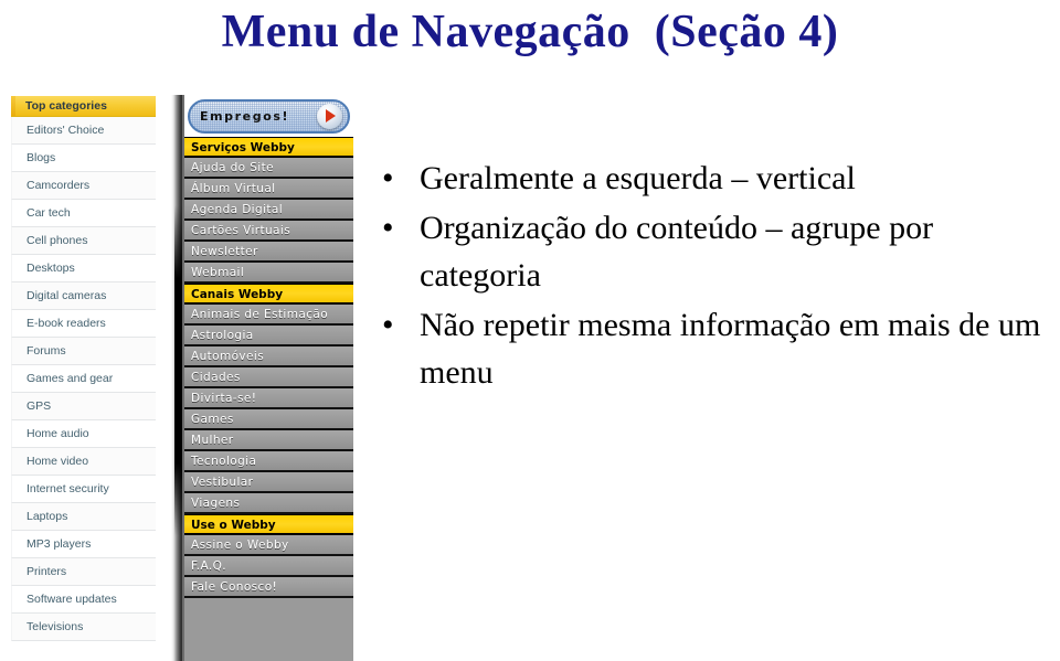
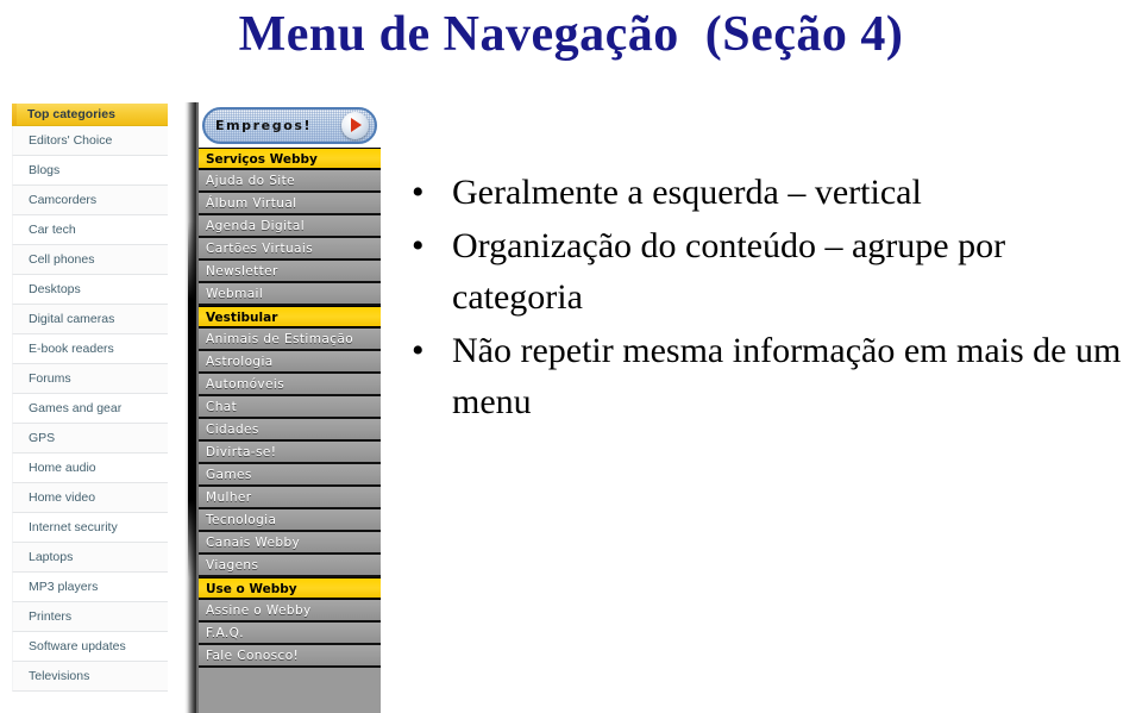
  Menu de Navegação (Seção 4)
  Top categories
  Editors' Choice
  Blogs
  Camcorders
  Car tech
  Cell phones
  Desktops
  Digital cameras
  E-book readers
  Forums
  Games and gear
  GPS
  Home audio
  Home video
  Internet security
  Laptops
  MP3 players
  Printers
  Software updates
  Televisions
  Empregos!
  Serviços Webby
  Ajuda do Site
  Álbum Virtual
  Agenda Digital
  Cartões Virtuais
  Newsletter
  Webmail
- Canais Webby
+ Vestibular
  Animais de Estimação
  Astrologia
  Automóveis
+ Chat
  Cidades
  Divirta-se!
  Games
  Mulher
  Tecnologia
- Vestibular
+ Canais Webby
  Viagens
  Use o Webby
  Assine o Webby
  F.A.Q.
  Fale Conosco!
  •
  Geralmente a esquerda – vertical
  •
  Organização do conteúdo – agrupe por categoria
  •
  Não repetir mesma informação em mais de um menu
